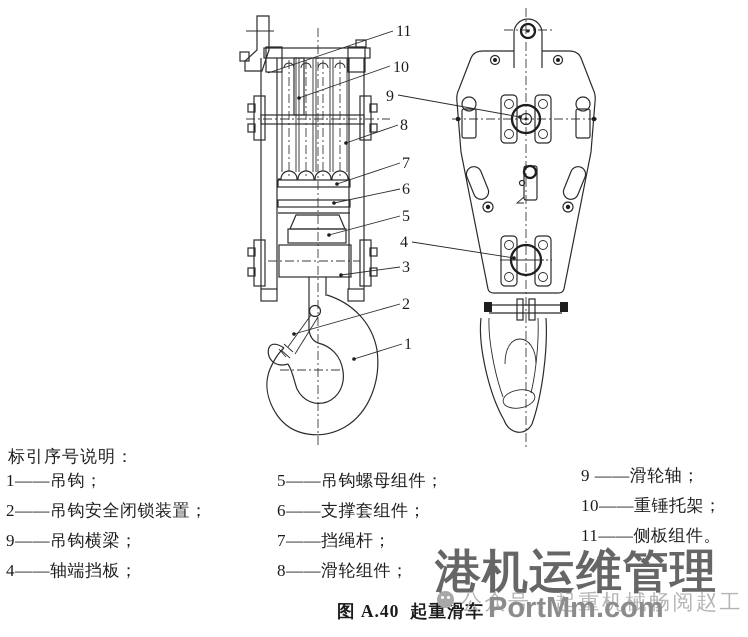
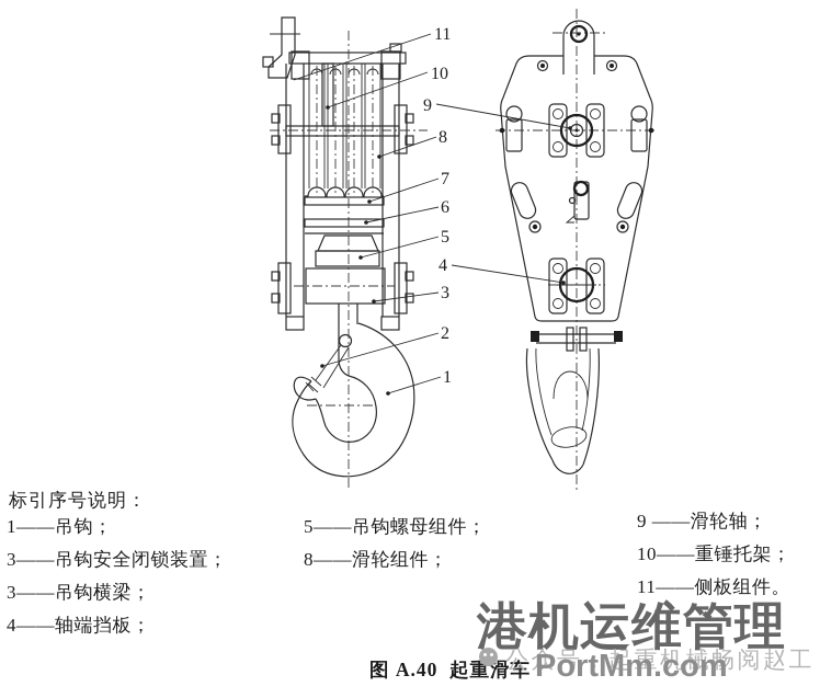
  11
  10
  9
  8
  7
  6
  5
  4
  3
  2
  1
  标引序号说明：
  1——吊钩；
- 2——吊钩安全闭锁装置；
+ 3——吊钩安全闭锁装置；
- 9——吊钩横梁；
+ 3——吊钩横梁；
  4——轴端挡板；
  5——吊钩螺母组件；
- 6——支撑套组件；
- 7——挡绳杆；
  8——滑轮组件；
  9 ——滑轮轴；
  10——重锤托架；
  11——侧板组件。
  图 A.40 起重滑车
  港机运维管理
  公众号：起重机械畅阅赵工
  PortMm.com
